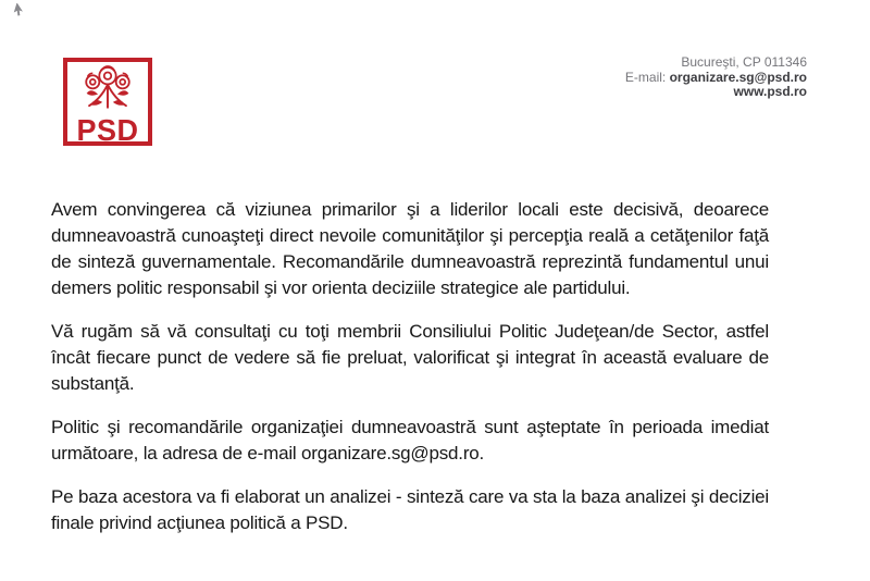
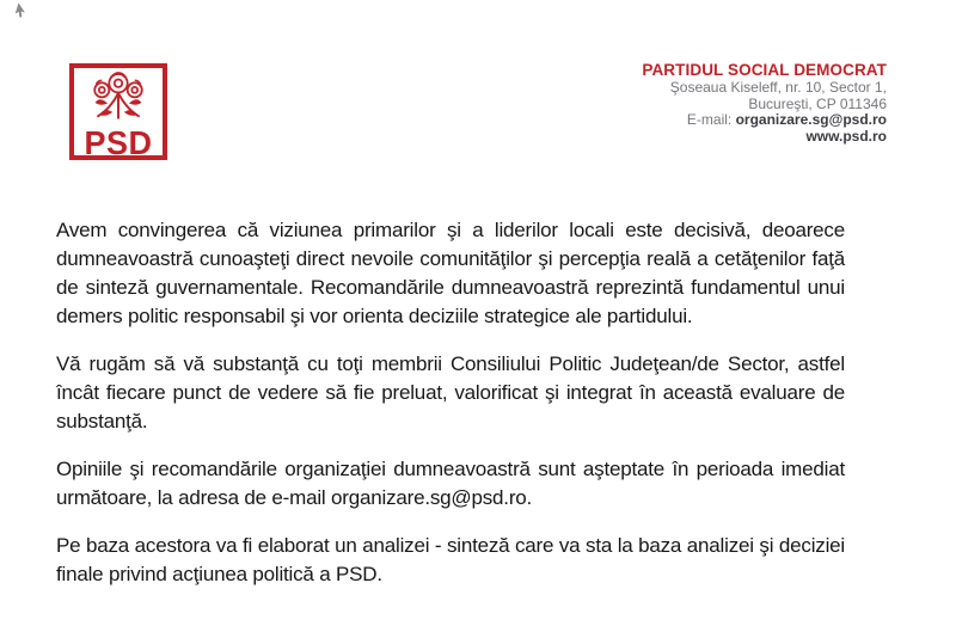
  PSD
+ PARTIDUL SOCIAL DEMOCRAT
+ Şoseaua Kiseleff, nr. 10, Sector 1,
  Bucureşti, CP 011346
  E-mail: organizare.sg@psd.ro
  www.psd.ro
  Avem convingerea că viziunea primarilor şi a liderilor locali este decisivă, deoarece dumneavoastră cunoaşteţi direct nevoile comunităţilor şi percepţia reală a cetăţenilor faţă de sinteză guvernamentale. Recomandările dumneavoastră reprezintă fundamentul unui demers politic responsabil şi vor orienta deciziile strategice ale partidului.
- Vă rugăm să vă consultaţi cu toţi membrii Consiliului Politic Judeţean/de Sector, astfel încât fiecare punct de vedere să fie preluat, valorificat şi integrat în această evaluare de substanţă.
+ Vă rugăm să vă substanţă cu toţi membrii Consiliului Politic Judeţean/de Sector, astfel încât fiecare punct de vedere să fie preluat, valorificat şi integrat în această evaluare de substanţă.
- Politic şi recomandările organizaţiei dumneavoastră sunt aşteptate în perioada imediat următoare, la adresa de e-mail organizare.sg@psd.ro.
+ Opiniile şi recomandările organizaţiei dumneavoastră sunt aşteptate în perioada imediat următoare, la adresa de e-mail organizare.sg@psd.ro.
  Pe baza acestora va fi elaborat un analizei - sinteză care va sta la baza analizei şi deciziei finale privind acţiunea politică a PSD.
